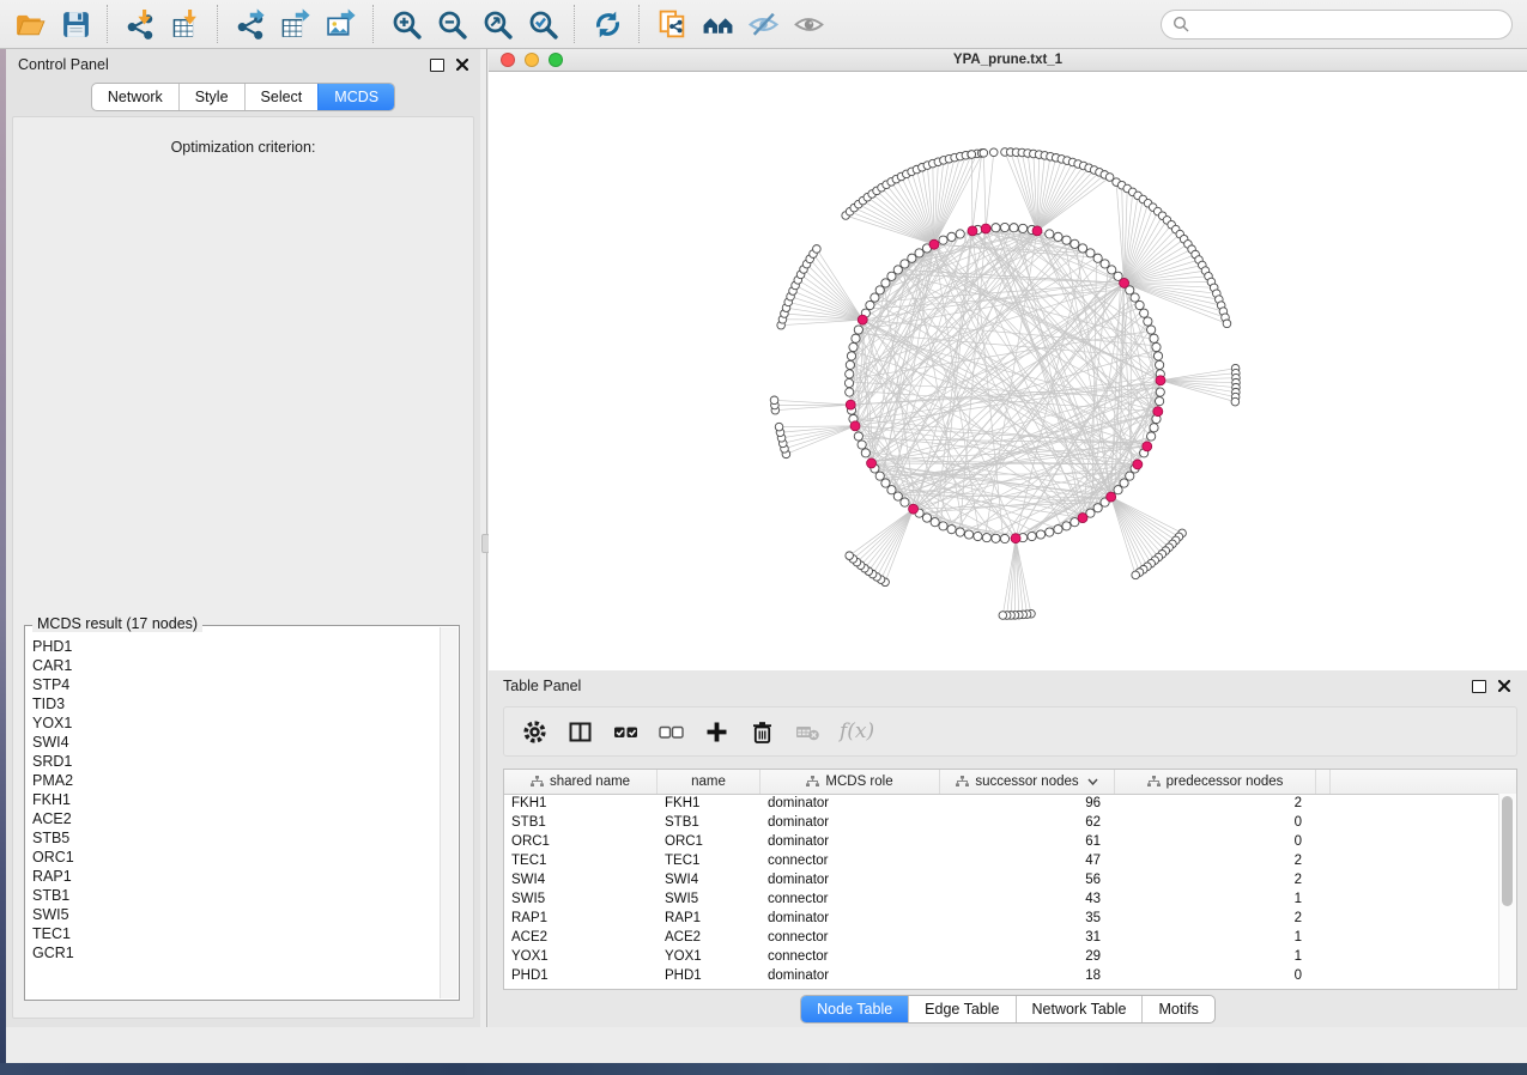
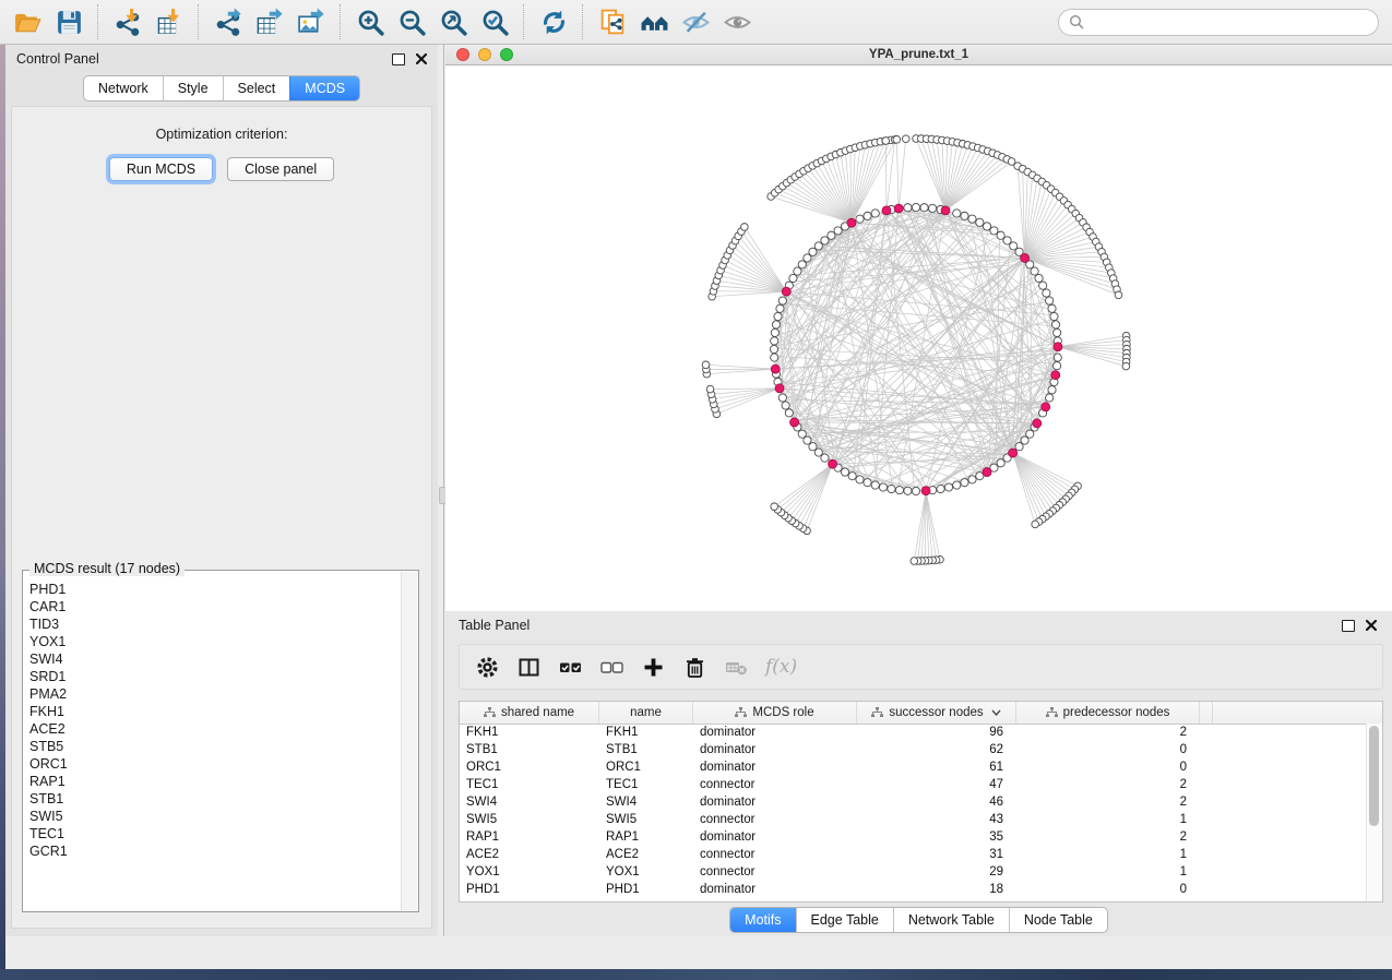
  Control Panel
  Network
  Style
  Select
  MCDS
  Optimization criterion:
+ Run MCDS
+ Close panel
  MCDS result (17 nodes)
  PHD1
  CAR1
- STP4
  TID3
  YOX1
  SWI4
  SRD1
  PMA2
  FKH1
  ACE2
  STB5
  ORC1
  RAP1
  STB1
  SWI5
  TEC1
  GCR1
  YPA_prune.txt_1
  Table Panel
  f(x)
  shared name
  name
  MCDS role
  successor nodes
  predecessor nodes
  FKH1
  FKH1
  dominator
  96
  2
  STB1
  STB1
  dominator
  62
  0
  ORC1
  ORC1
  dominator
  61
  0
  TEC1
  TEC1
  connector
  47
  2
  SWI4
  SWI4
  dominator
- 56
+ 46
  2
  SWI5
  SWI5
  connector
  43
  1
  RAP1
  RAP1
  dominator
  35
  2
  ACE2
  ACE2
  connector
  31
  1
  YOX1
  YOX1
  connector
  29
  1
  PHD1
  PHD1
  dominator
  18
  0
- Node Table
+ Motifs
  Edge Table
  Network Table
- Motifs
+ Node Table
